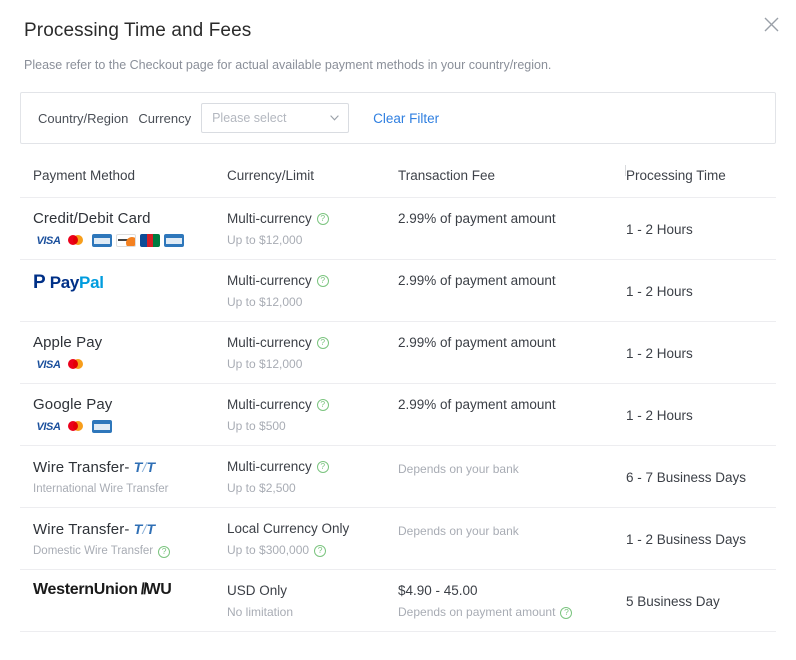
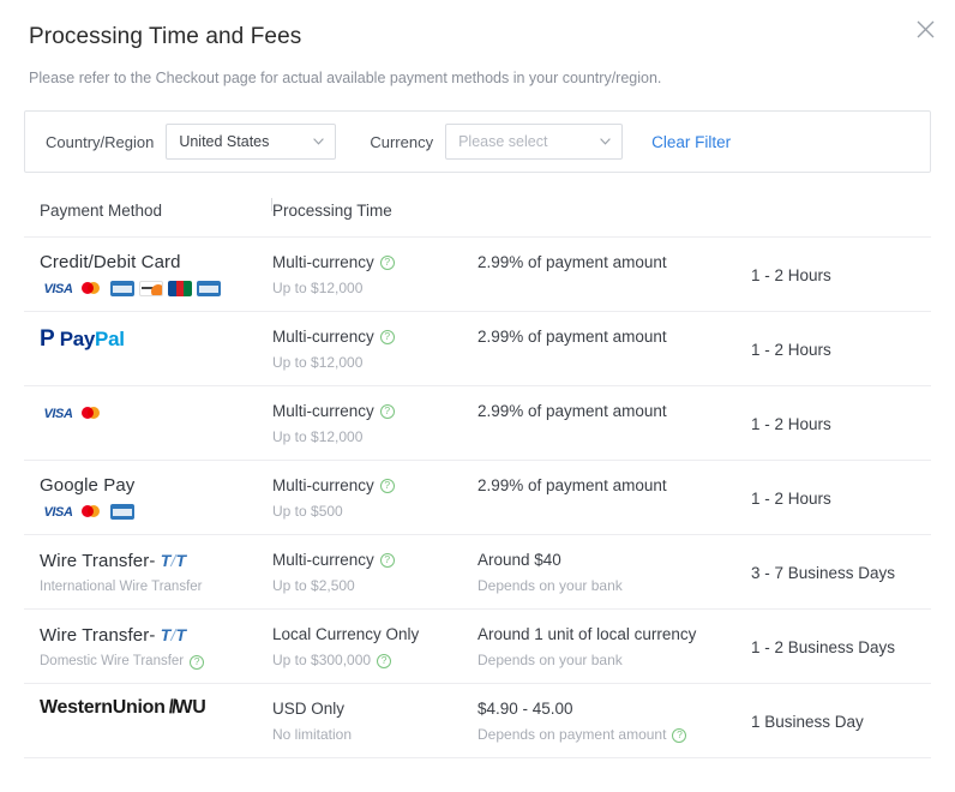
  Processing Time and Fees
  Please refer to the Checkout page for actual available payment methods in your country/region.
  Country/Region
+ United States
  Currency
  Please select
  Clear Filter
  Payment Method
- Currency/Limit
- Transaction Fee
  Processing Time
  Credit/Debit Card
  VISA
  Multi-currency
  ?
  Up to $12,000
  2.99% of payment amount
  1 - 2 Hours
  P
  PayPal
  Multi-currency
  ?
  Up to $12,000
  2.99% of payment amount
  1 - 2 Hours
- Apple Pay
  VISA
  Multi-currency
  ?
  Up to $12,000
  2.99% of payment amount
  1 - 2 Hours
  Google Pay
  VISA
  Multi-currency
  ?
  Up to $500
  2.99% of payment amount
  1 - 2 Hours
  Wire Transfer- T/T
  International Wire Transfer
  Multi-currency
  ?
  Up to $2,500
+ Around $40
  Depends on your bank
- 6 - 7 Business Days
+ 3 - 7 Business Days
  Wire Transfer- T/T
  Domestic Wire Transfer
  ?
  Local Currency Only
  Up to $300,000
  ?
+ Around 1 unit of local currency
  Depends on your bank
  1 - 2 Business Days
  WesternUnion
  WU
  USD Only
  No limitation
  $4.90 - 45.00
  Depends on payment amount
  ?
- 5 Business Day
+ 1 Business Day
